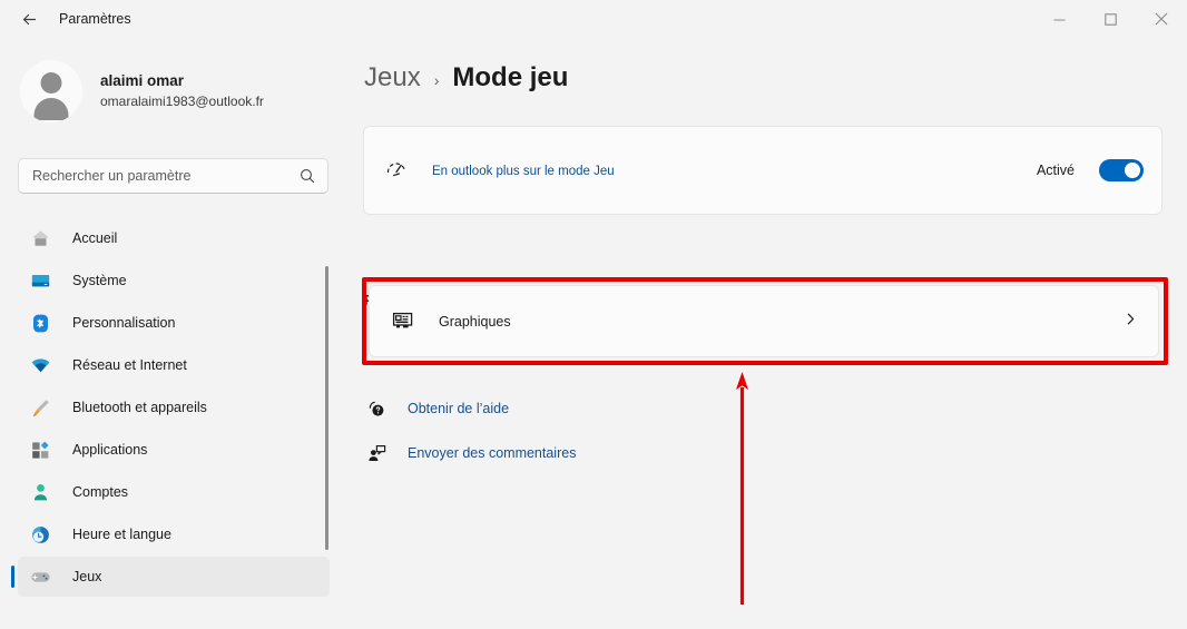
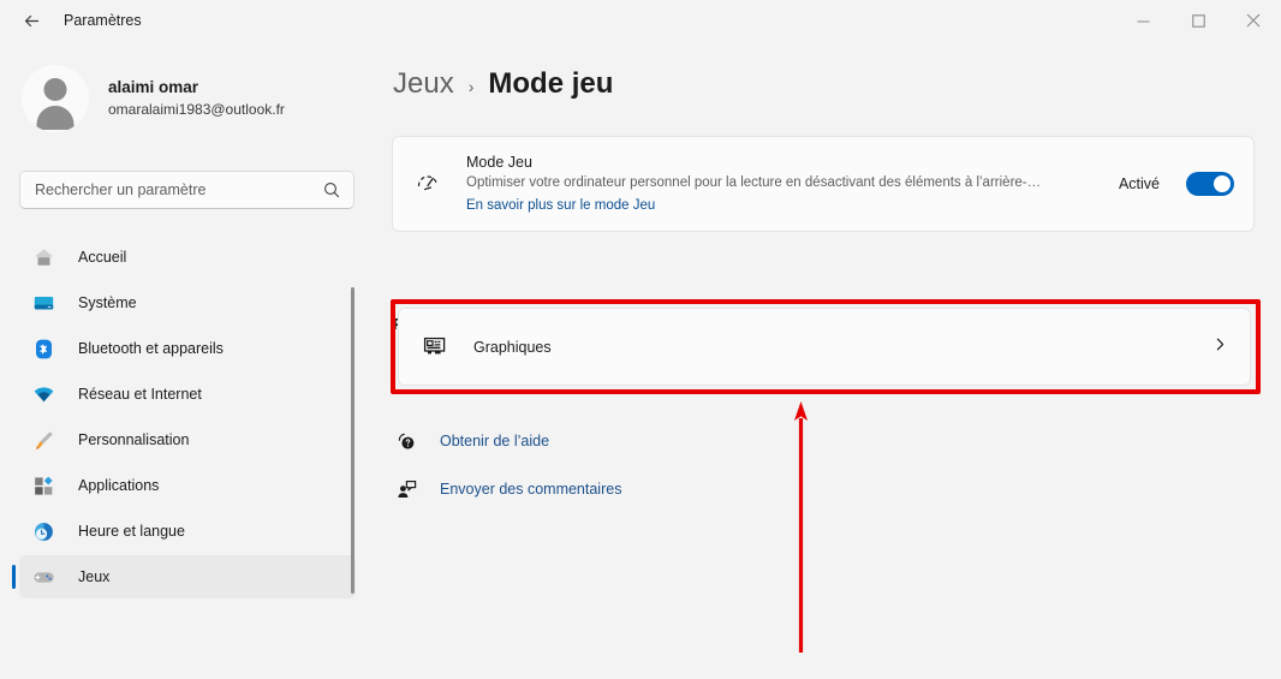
  Paramètres
  alaimi omar
  omaralaimi1983@outlook.fr
  Rechercher un paramètre
  Accueil
  Système
- Personnalisation
+ Bluetooth et appareils
  Réseau et Internet
- Bluetooth et appareils
+ Personnalisation
  Applications
- Comptes
  Heure et langue
  Jeux
  Jeux
  ›
  Mode jeu
+ Mode Jeu
+ Optimiser votre ordinateur personnel pour la lecture en désactivant des éléments à l’arrière-…
- En outlook plus sur le mode Jeu
+ En savoir plus sur le mode Jeu
  Activé
  Graphiques
  Obtenir de l’aide
  Envoyer des commentaires
